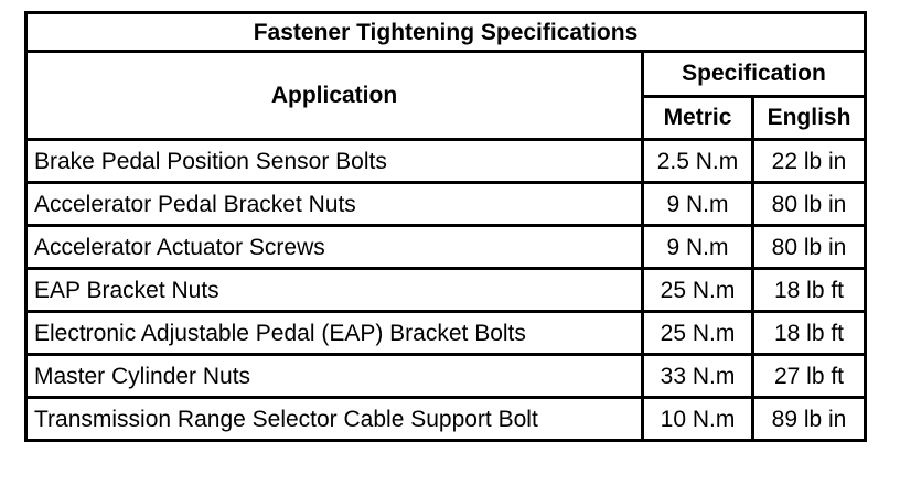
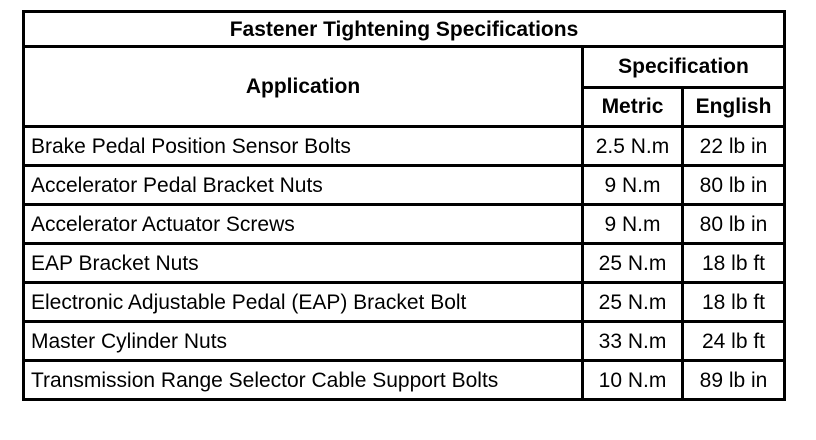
  Fastener Tightening Specifications
  Application	Specification
  Metric	English
  Brake Pedal Position Sensor Bolts	2.5 N.m	22 lb in
  Accelerator Pedal Bracket Nuts	9 N.m	80 lb in
  Accelerator Actuator Screws	9 N.m	80 lb in
  EAP Bracket Nuts	25 N.m	18 lb ft
- Electronic Adjustable Pedal (EAP) Bracket Bolts	25 N.m	18 lb ft
+ Electronic Adjustable Pedal (EAP) Bracket Bolt	25 N.m	18 lb ft
- Master Cylinder Nuts	33 N.m	27 lb ft
+ Master Cylinder Nuts	33 N.m	24 lb ft
- Transmission Range Selector Cable Support Bolt	10 N.m	89 lb in
+ Transmission Range Selector Cable Support Bolts	10 N.m	89 lb in
